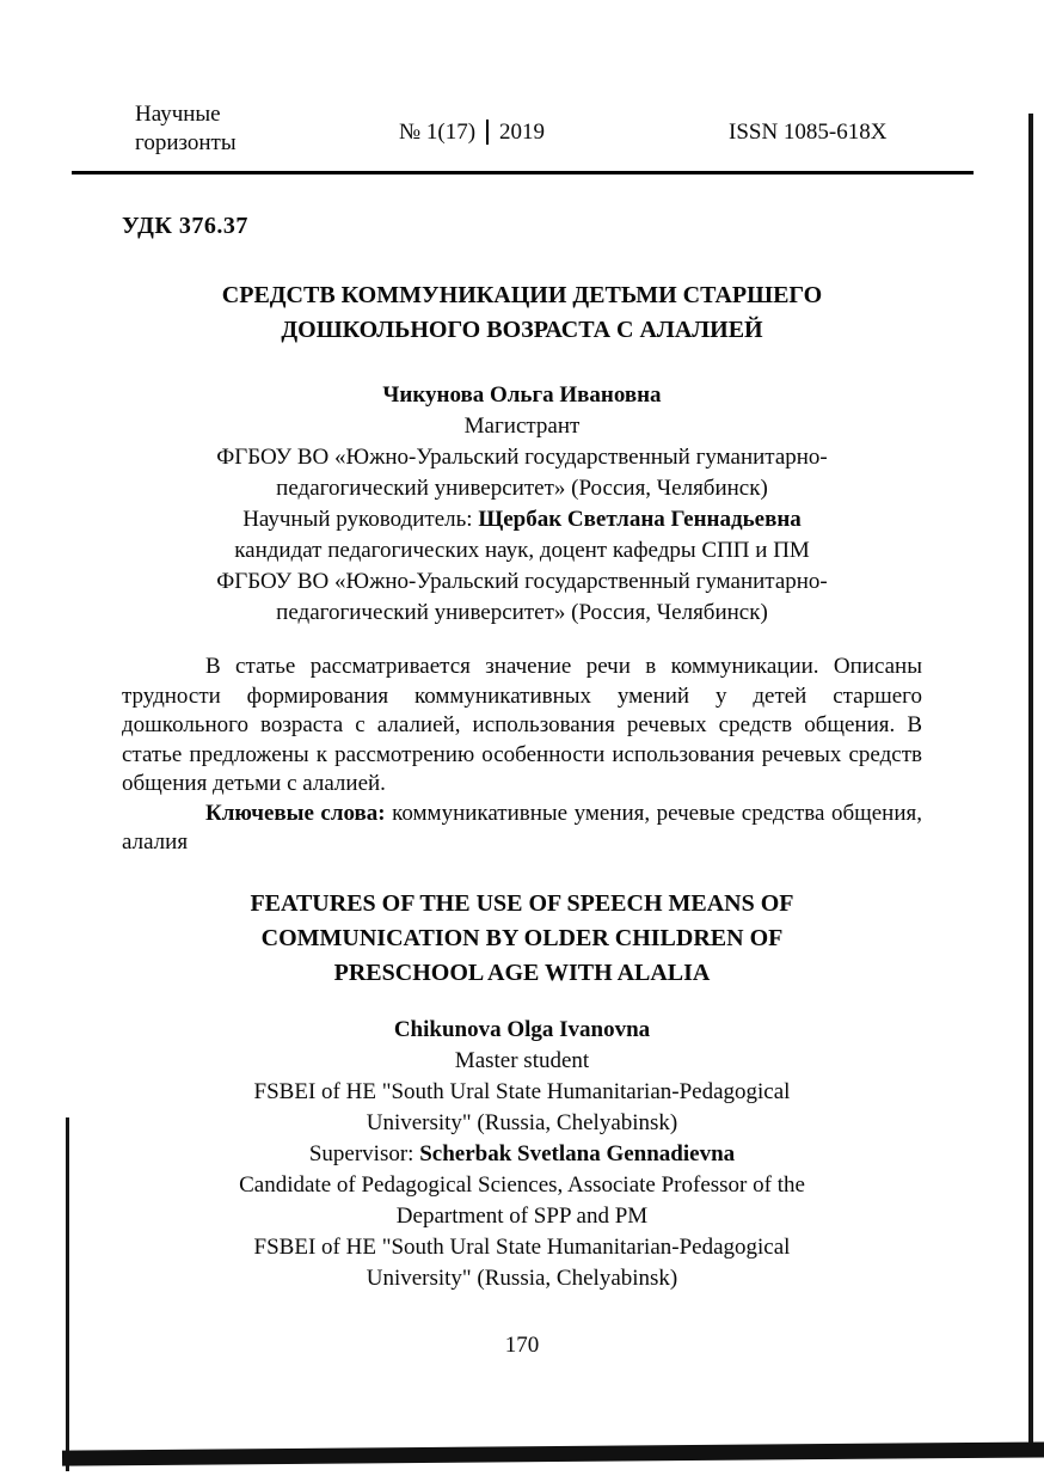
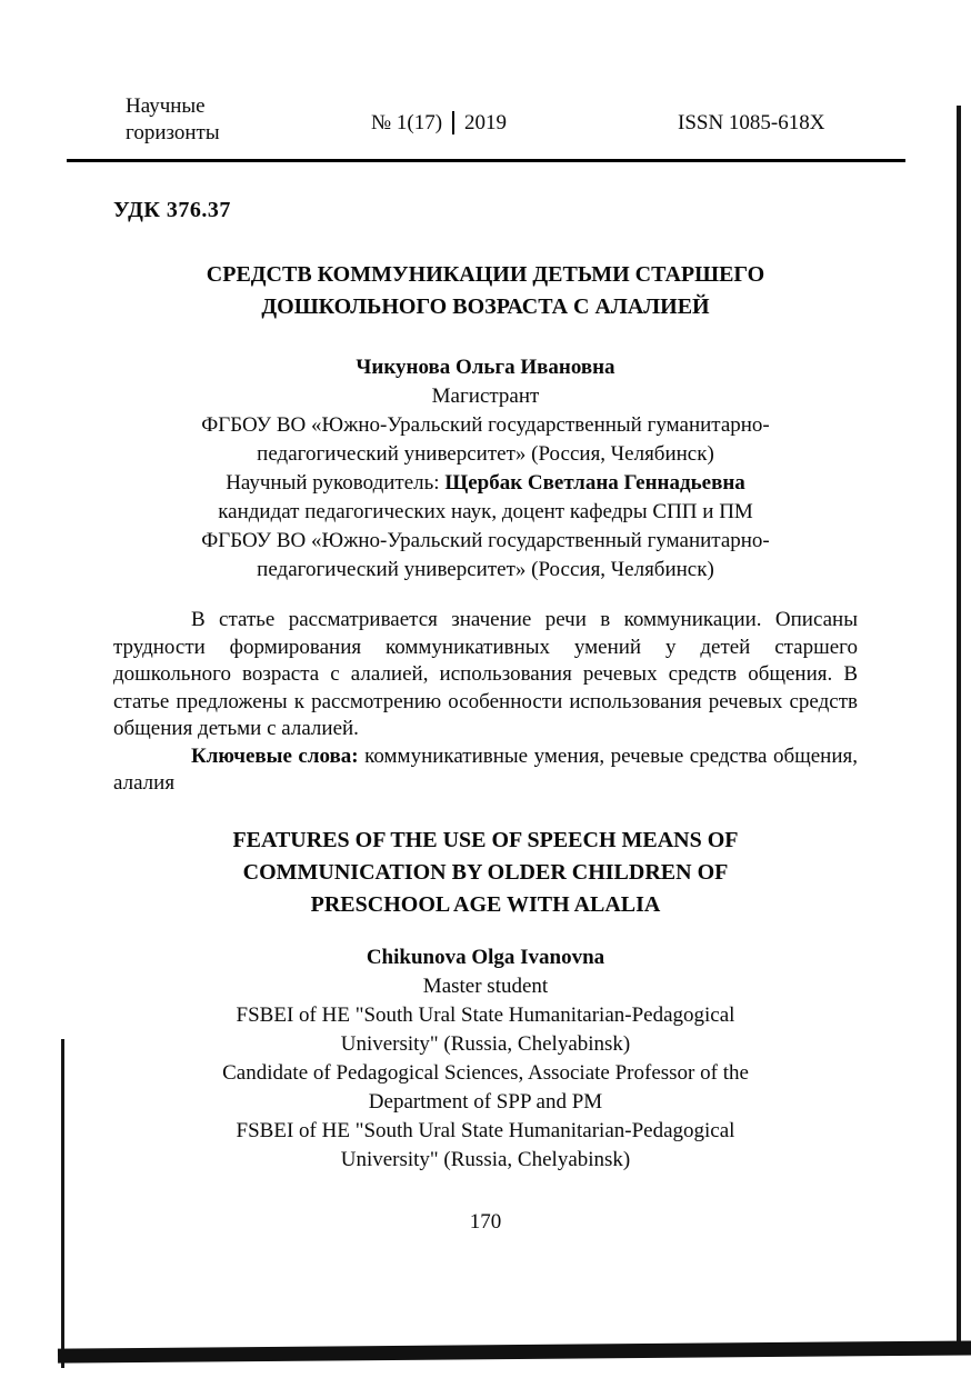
  Научные
  горизонты
  № 1(17) 2019
  ISSN 1085-618X
  УДК 376.37
  СРЕДСТВ КОММУНИКАЦИИ ДЕТЬМИ СТАРШЕГО
  ДОШКОЛЬНОГО ВОЗРАСТА С АЛАЛИЕЙ
  Чикунова Ольга Ивановна
  Магистрант
  ФГБОУ ВО «Южно-Уральский государственный гуманитарно-
  педагогический университет» (Россия, Челябинск)
  Научный руководитель: Щербак Светлана Геннадьевна
  кандидат педагогических наук, доцент кафедры СПП и ПМ
  ФГБОУ ВО «Южно-Уральский государственный гуманитарно-
  педагогический университет» (Россия, Челябинск)
  В статье рассматривается значение речи в коммуникации. Описаны трудности формирования коммуникативных умений у детей старшего дошкольного возраста с алалией, использования речевых средств общения. В статье предложены к рассмотрению особенности использования речевых средств общения детьми с алалией.
  Ключевые слова: коммуникативные умения, речевые средства общения, алалия
  FEATURES OF THE USE OF SPEECH MEANS OF
  COMMUNICATION BY OLDER CHILDREN OF
  PRESCHOOL AGE WITH ALALIA
  Chikunova Olga Ivanovna
  Master student
  FSBEI of HE "South Ural State Humanitarian-Pedagogical
  University" (Russia, Chelyabinsk)
- Supervisor: Scherbak Svetlana Gennadievna
  Candidate of Pedagogical Sciences, Associate Professor of the
  Department of SPP and PM
  FSBEI of HE "South Ural State Humanitarian-Pedagogical
  University" (Russia, Chelyabinsk)
  170
